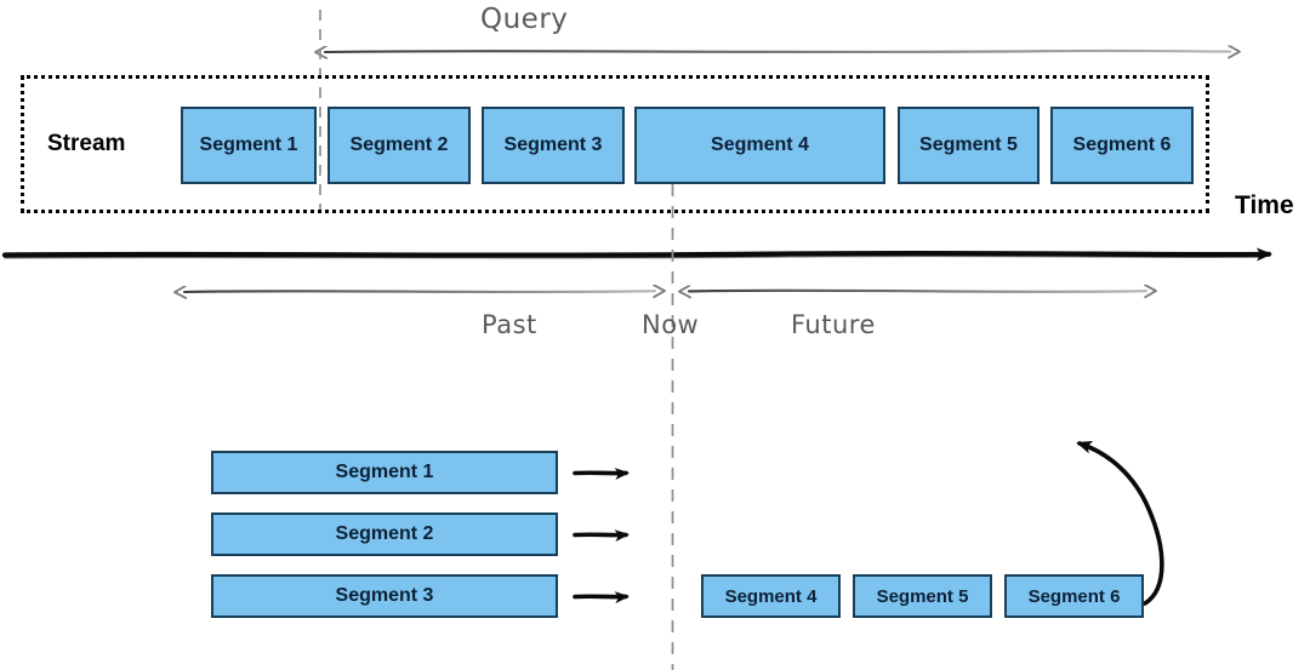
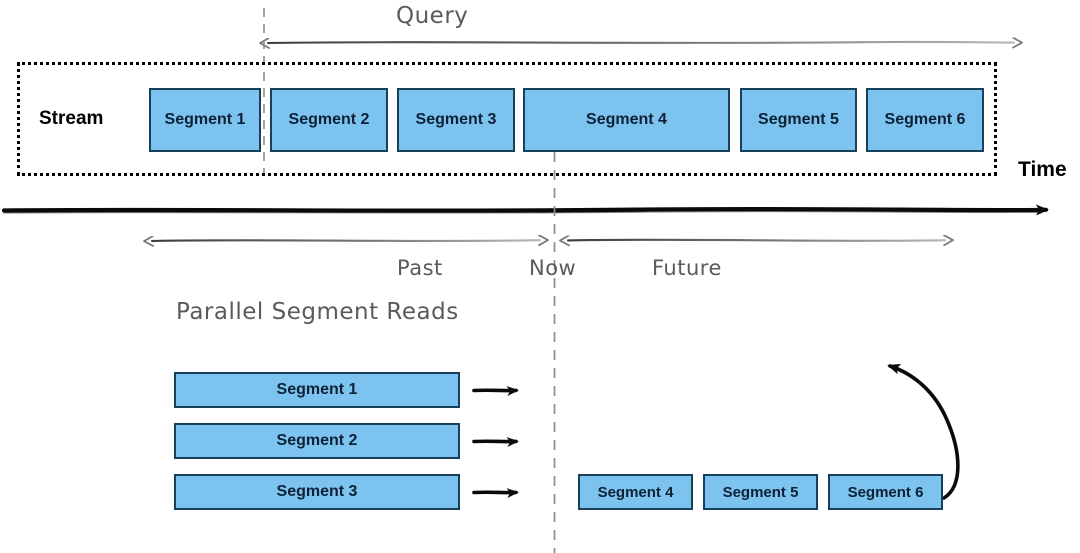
  Stream
  Time
  Query
  Segment 1
  Segment 2
  Segment 3
  Segment 4
  Segment 5
  Segment 6
  Past
  Now
  Future
+ Parallel Segment Reads
  Segment 1
  Segment 2
  Segment 3
  Segment 4
  Segment 5
  Segment 6
